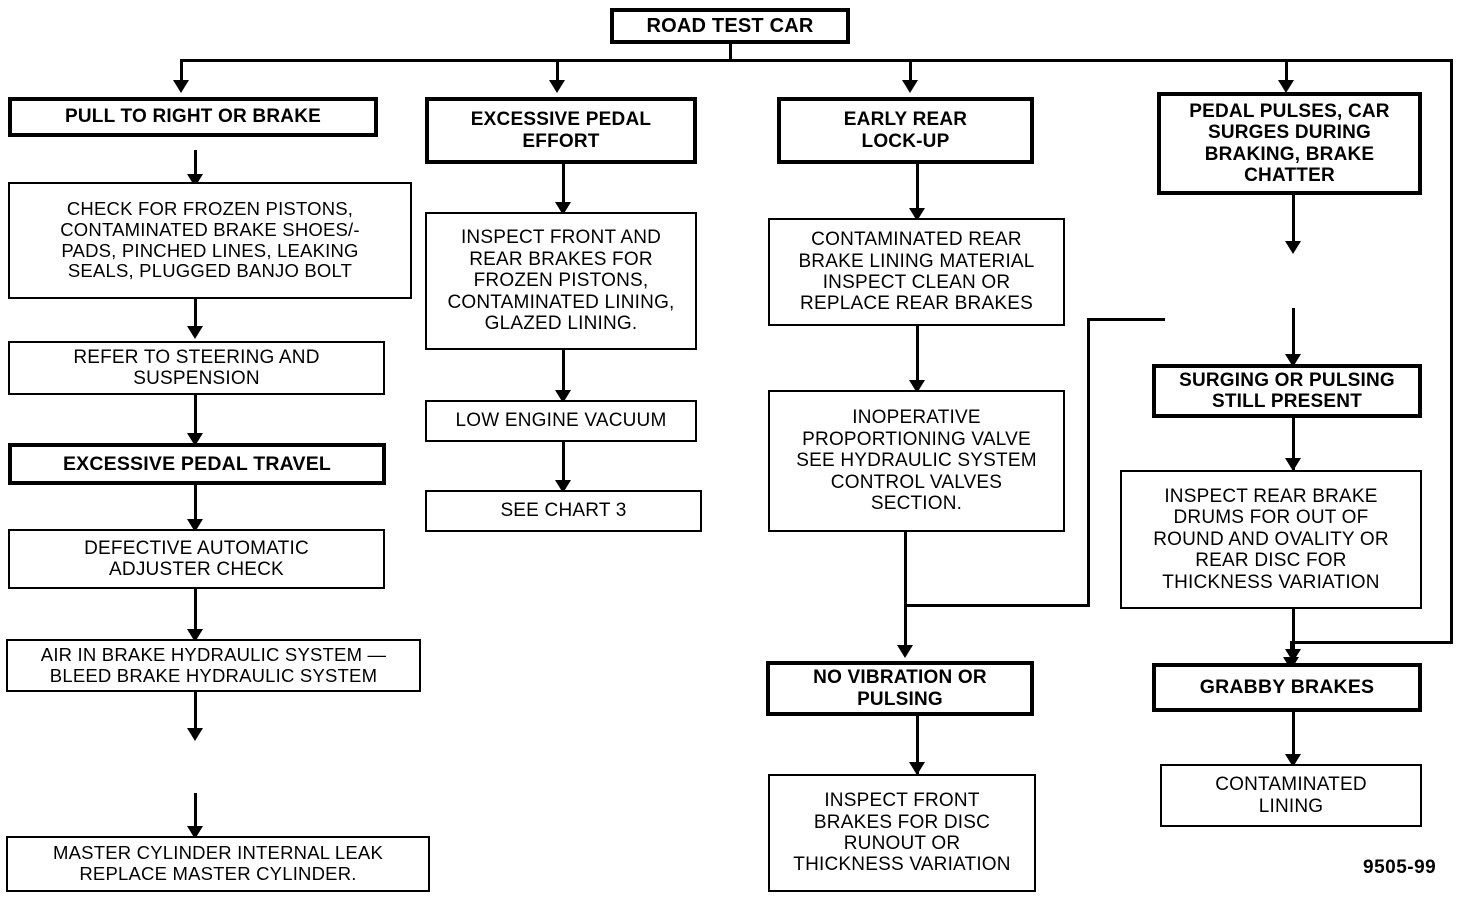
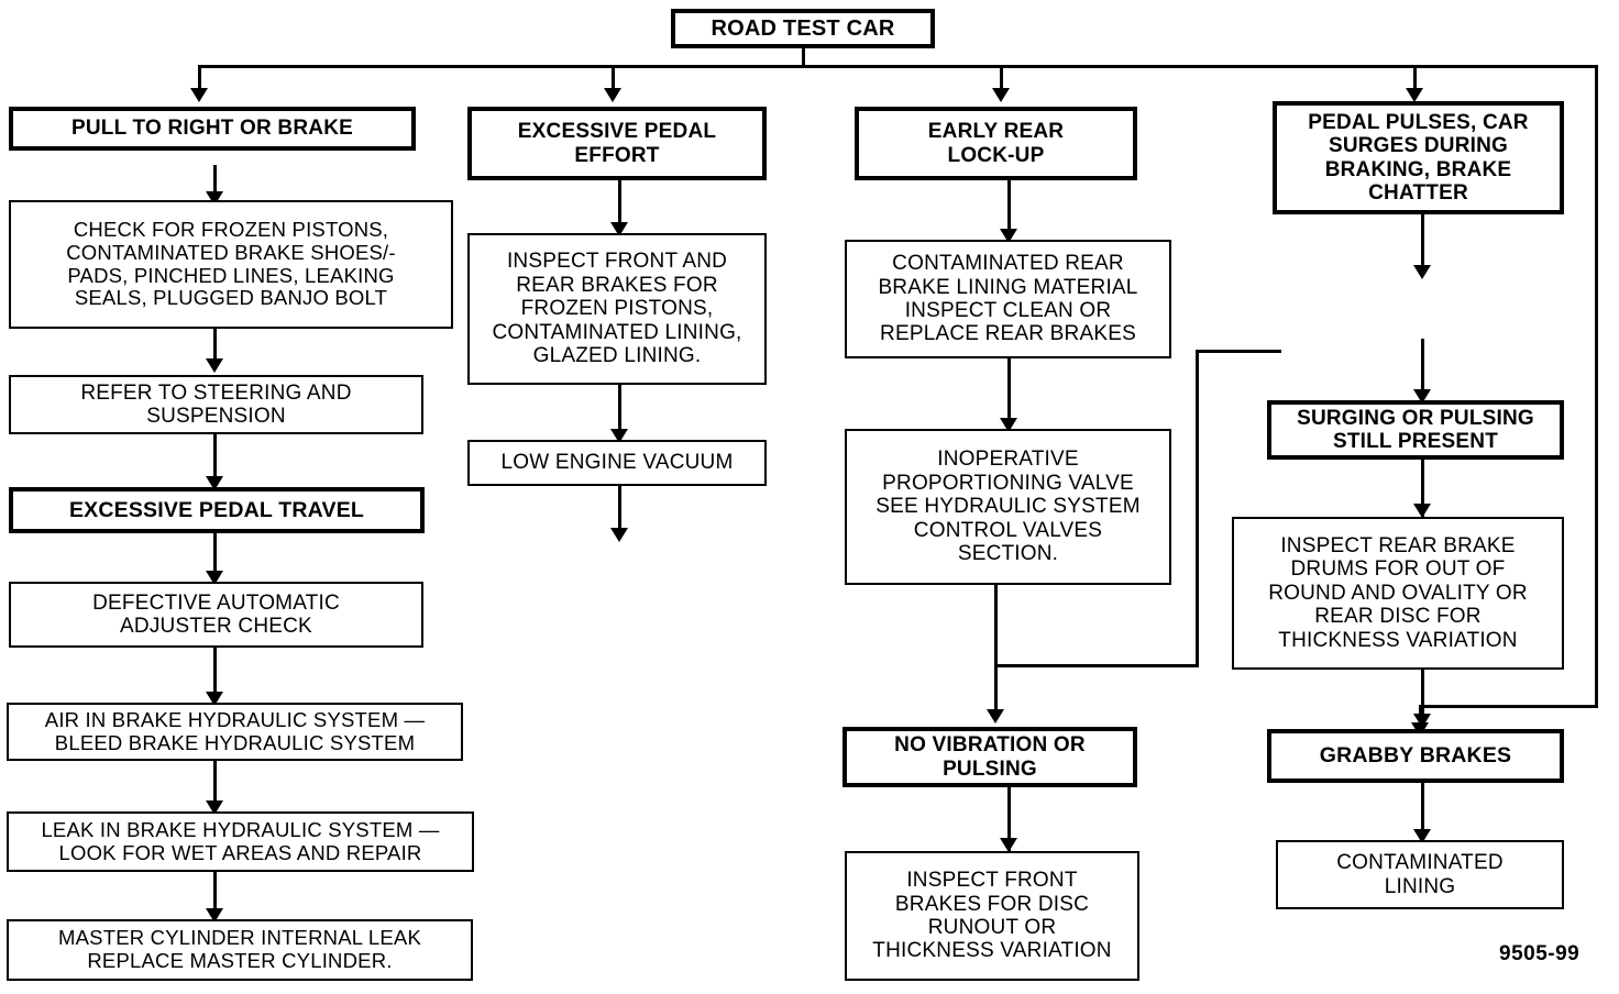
  ROAD TEST CAR
  PULL TO RIGHT OR BRAKE
  CHECK FOR FROZEN PISTONS,
  CONTAMINATED BRAKE SHOES/-
  PADS, PINCHED LINES, LEAKING
  SEALS, PLUGGED BANJO BOLT
  REFER TO STEERING AND
  SUSPENSION
  EXCESSIVE PEDAL TRAVEL
  DEFECTIVE AUTOMATIC
  ADJUSTER CHECK
  AIR IN BRAKE HYDRAULIC SYSTEM —
  BLEED BRAKE HYDRAULIC SYSTEM
+ LEAK IN BRAKE HYDRAULIC SYSTEM —
+ LOOK FOR WET AREAS AND REPAIR
  MASTER CYLINDER INTERNAL LEAK
  REPLACE MASTER CYLINDER.
  EXCESSIVE PEDAL
  EFFORT
  INSPECT FRONT AND
  REAR BRAKES FOR
  FROZEN PISTONS,
  CONTAMINATED LINING,
  GLAZED LINING.
  LOW ENGINE VACUUM
- SEE CHART 3
  EARLY REAR
  LOCK-UP
  CONTAMINATED REAR
  BRAKE LINING MATERIAL
  INSPECT CLEAN OR
  REPLACE REAR BRAKES
  INOPERATIVE
  PROPORTIONING VALVE
  SEE HYDRAULIC SYSTEM
  CONTROL VALVES
  SECTION.
  NO VIBRATION OR
  PULSING
  INSPECT FRONT
  BRAKES FOR DISC
  RUNOUT OR
  THICKNESS VARIATION
  PEDAL PULSES, CAR
  SURGES DURING
  BRAKING, BRAKE
  CHATTER
  SURGING OR PULSING
  STILL PRESENT
  INSPECT REAR BRAKE
  DRUMS FOR OUT OF
  ROUND AND OVALITY OR
  REAR DISC FOR
  THICKNESS VARIATION
  GRABBY BRAKES
  CONTAMINATED
  LINING
  9505-99
